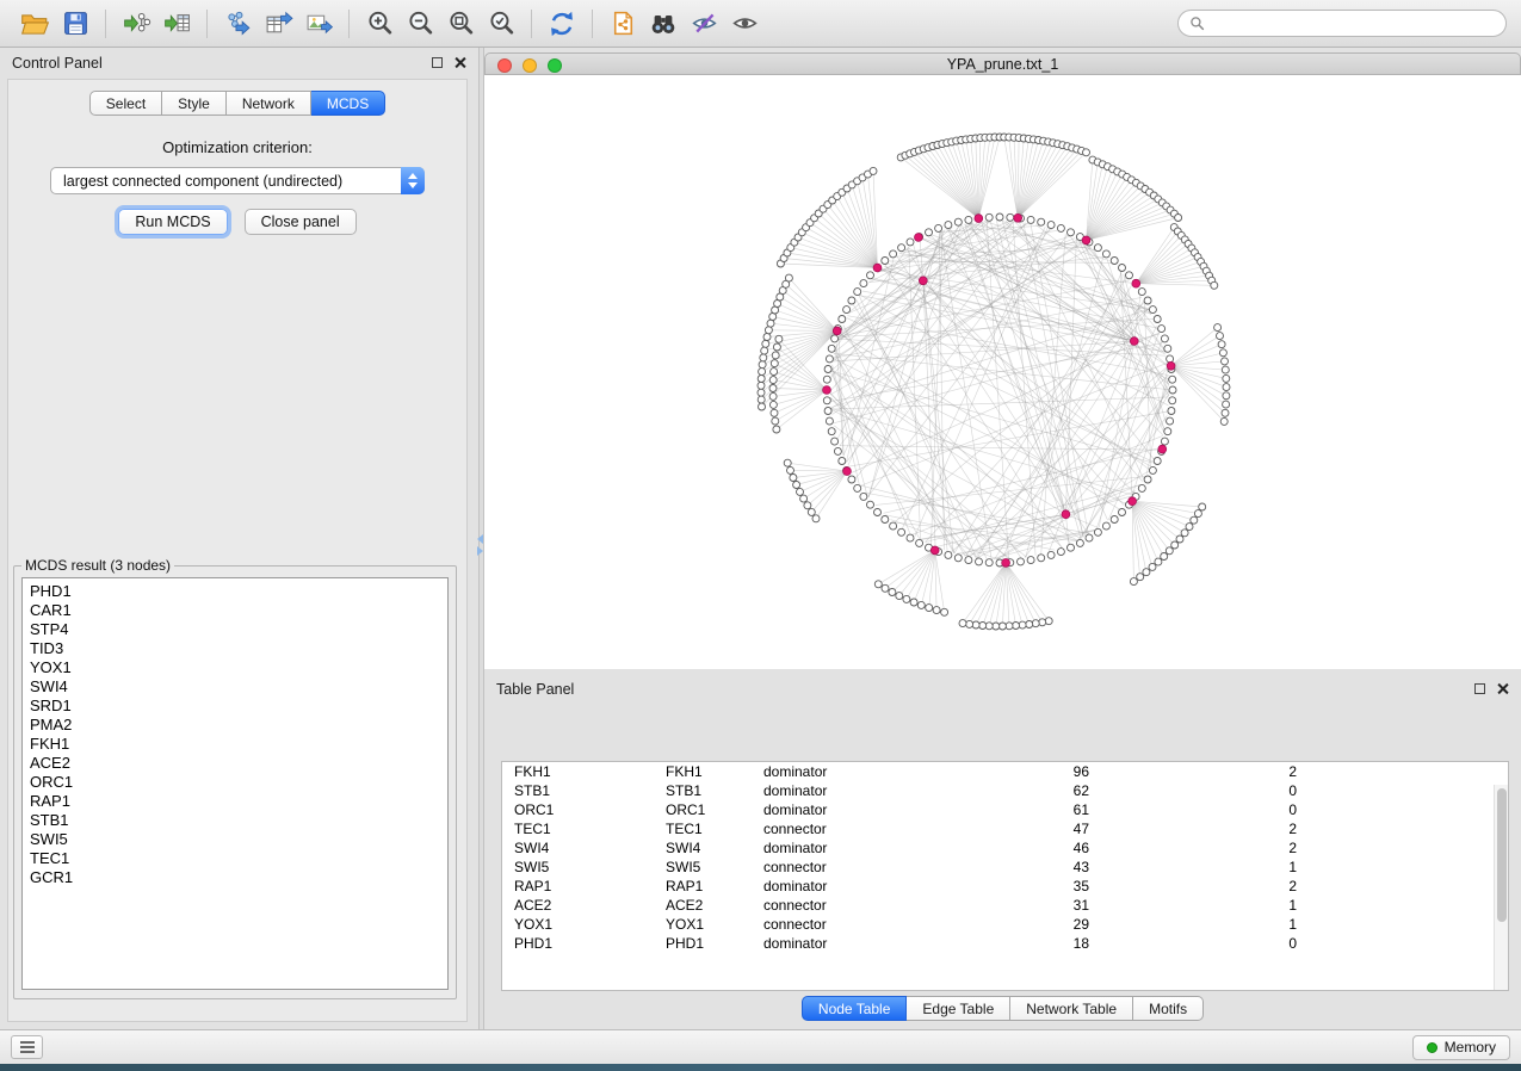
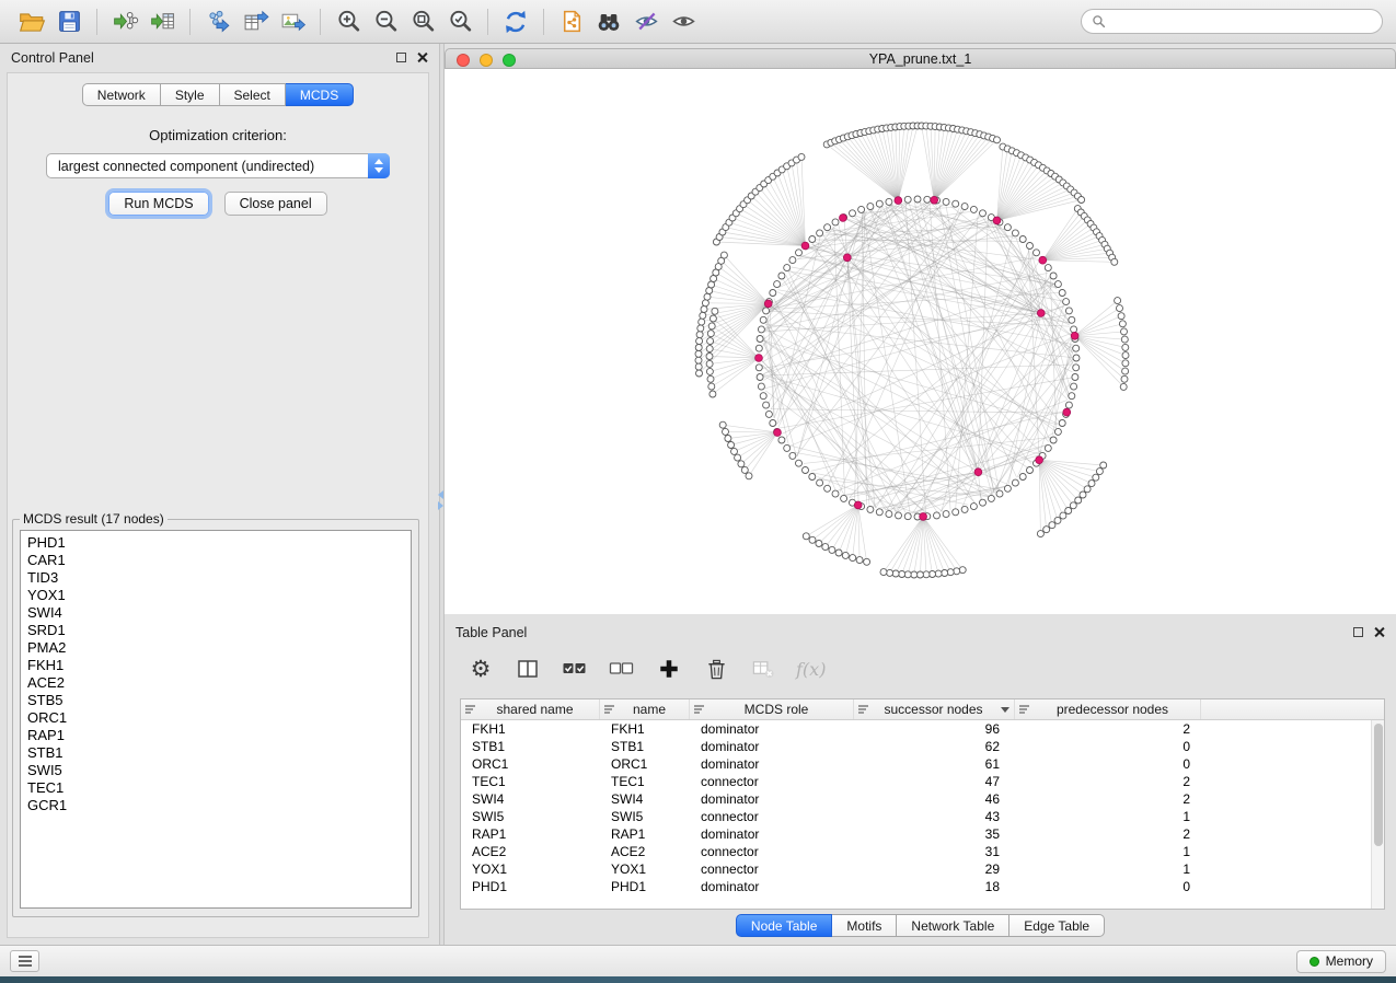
  Control Panel
- Select
+ Network
  Style
- Network
+ Select
  MCDS
  Optimization criterion:
  largest connected component (undirected)
  Run MCDS
  Close panel
- MCDS result (3 nodes)
+ MCDS result (17 nodes)
  PHD1
  CAR1
- STP4
  TID3
  YOX1
  SWI4
  SRD1
  PMA2
  FKH1
  ACE2
+ STB5
  ORC1
  RAP1
  STB1
  SWI5
  TEC1
  GCR1
  YPA_prune.txt_1
  Table Panel
+ ⚙
+ f(x)
+ shared name
+ name
+ MCDS role
+ successor nodes
+ predecessor nodes
  FKH1
  FKH1
  dominator
  96
  2
  STB1
  STB1
  dominator
  62
  0
  ORC1
  ORC1
  dominator
  61
  0
  TEC1
  TEC1
  connector
  47
  2
  SWI4
  SWI4
  dominator
  46
  2
  SWI5
  SWI5
  connector
  43
  1
  RAP1
  RAP1
  dominator
  35
  2
  ACE2
  ACE2
  connector
  31
  1
  YOX1
  YOX1
  connector
  29
  1
  PHD1
  PHD1
  dominator
  18
  0
  Node Table
- Edge Table
+ Motifs
  Network Table
- Motifs
+ Edge Table
  Memory
